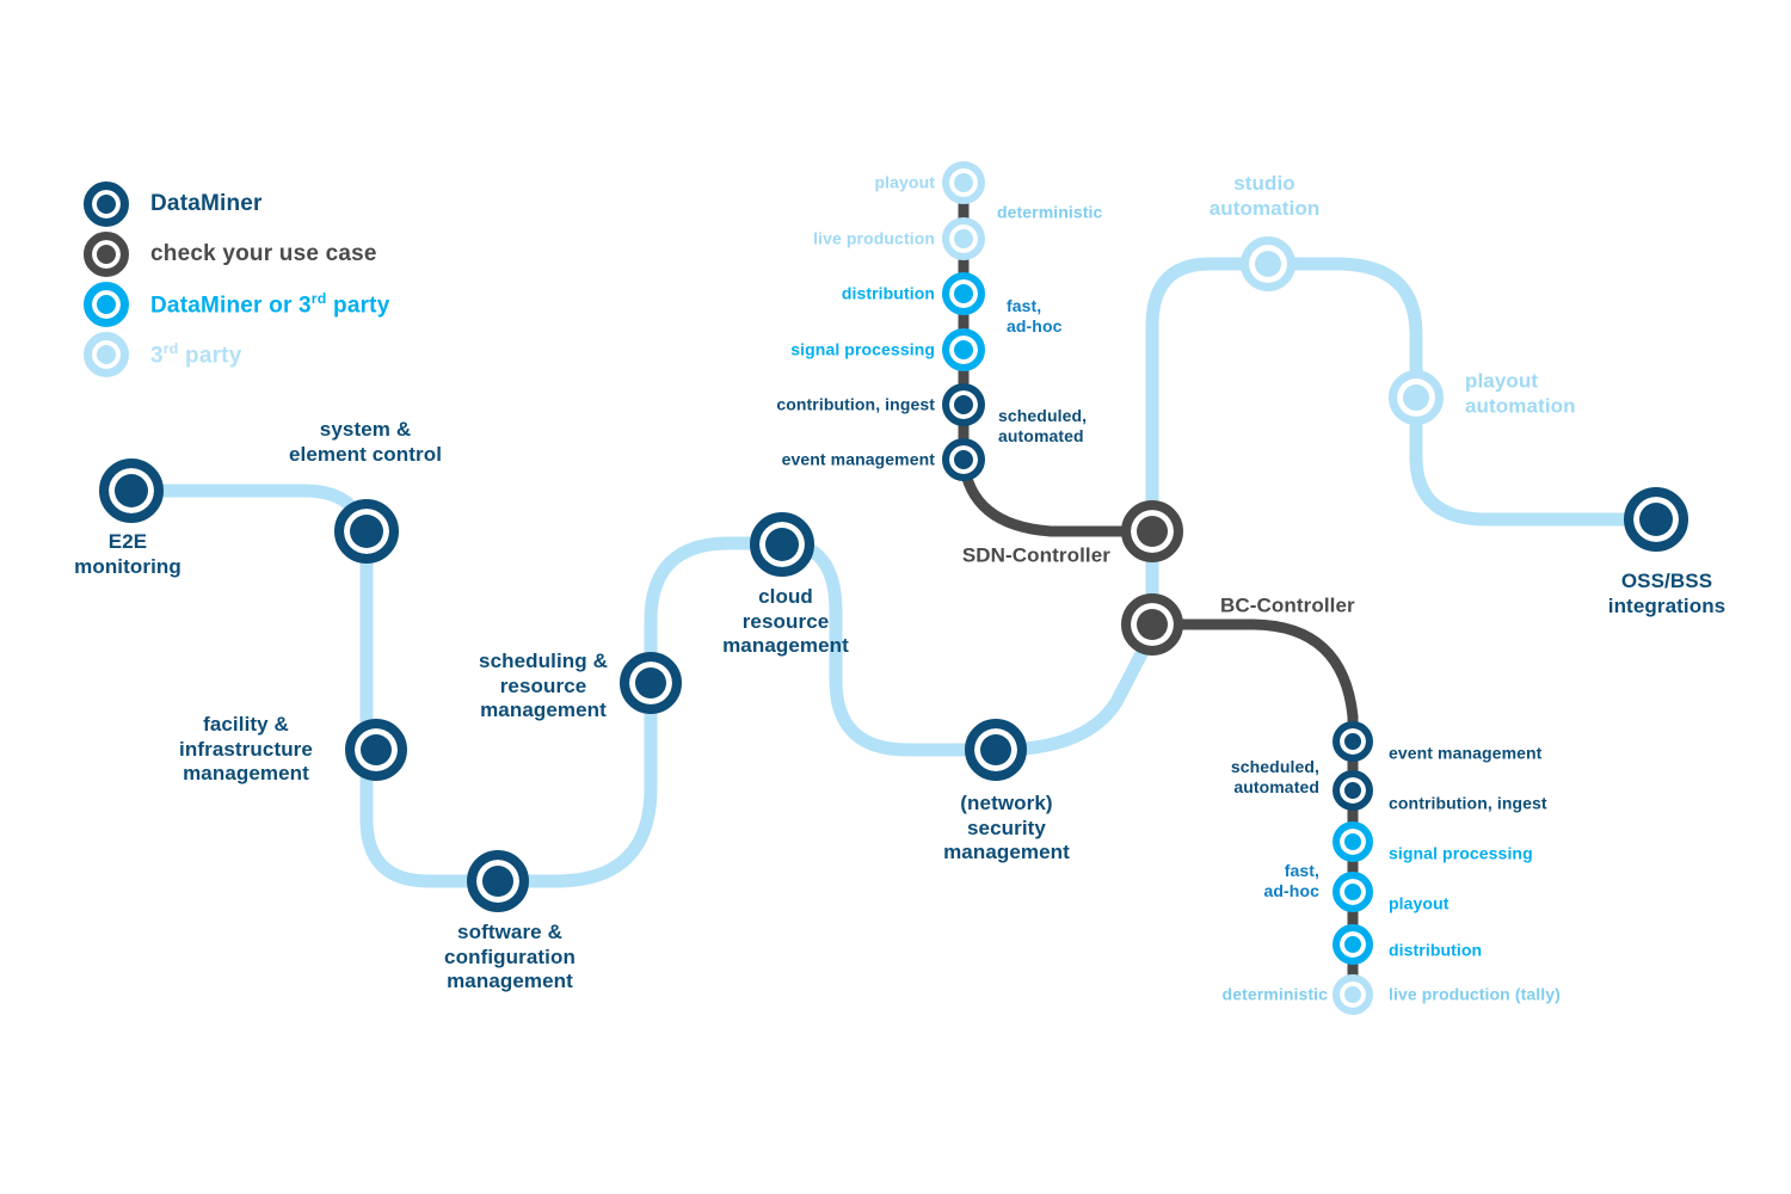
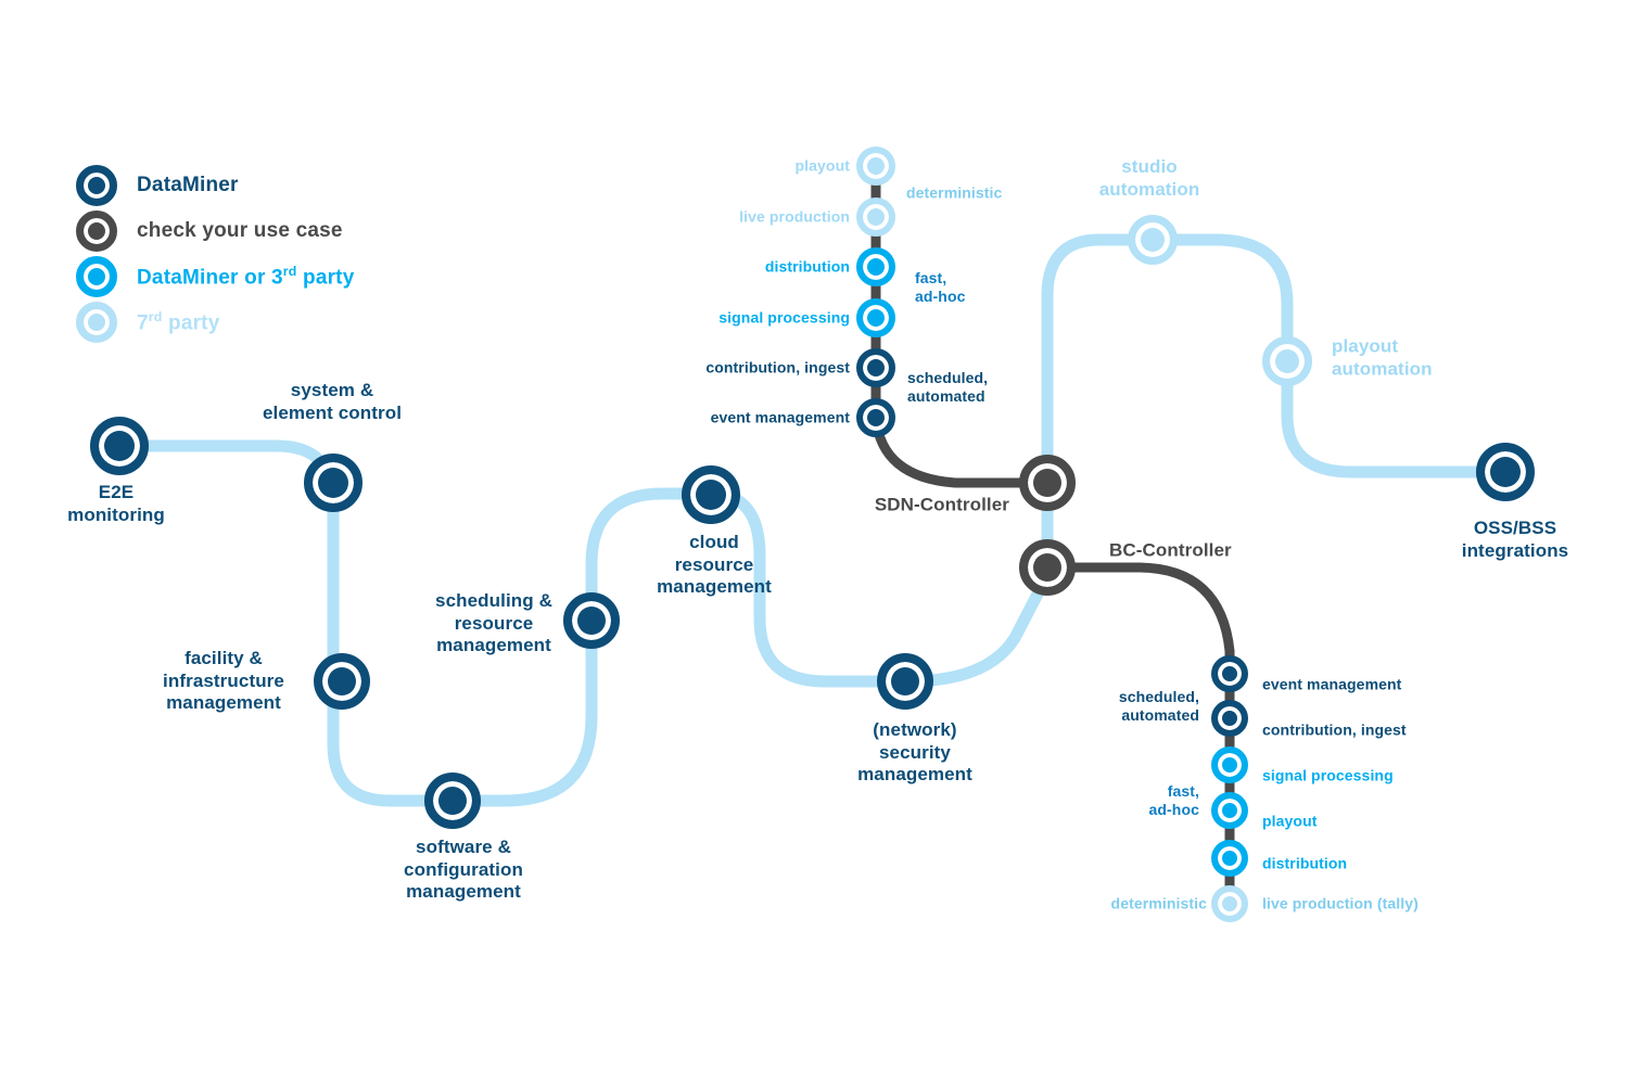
  DataMiner
  check your use case
  DataMiner or 3rd party
- 3rd party
+ 7rd party
  E2E
  monitoring
  system &
  element control
  facility &
  infrastructure
  management
  software &
  configuration
  management
  scheduling &
  resource
  management
  cloud
  resource
  management
  (network)
  security
  management
  OSS/BSS
  integrations
  SDN-Controller
  BC-Controller
  studio
  automation
  playout
  automation
  playout
  live production
  distribution
  signal processing
  contribution, ingest
  event management
  deterministic
  fast,
  ad-hoc
  scheduled,
  automated
  event management
  contribution, ingest
  signal processing
  playout
  distribution
  live production (tally)
  scheduled,
  automated
  fast,
  ad-hoc
  deterministic
